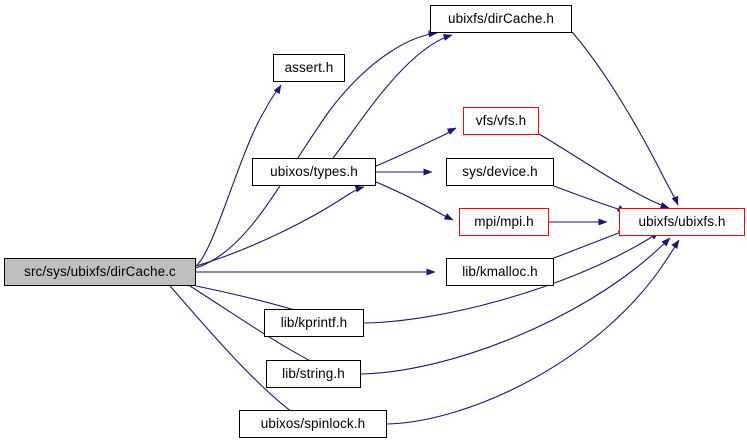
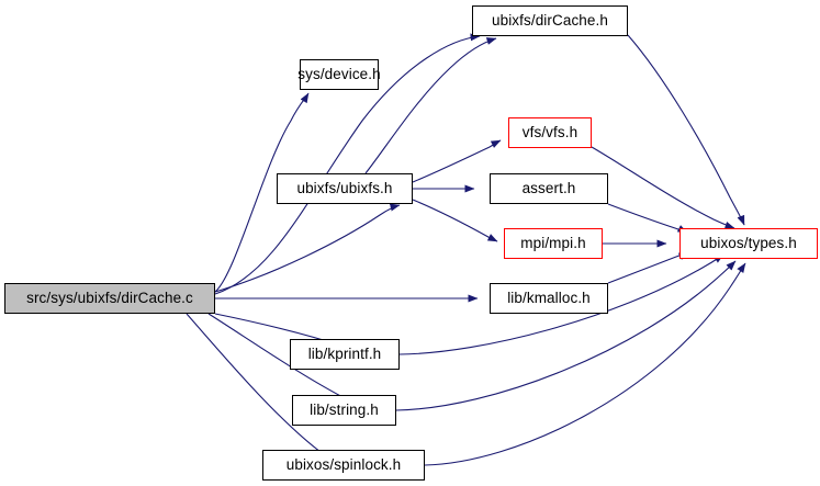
  ubixfs/dirCache.h
- assert.h
+ sys/device.h
  vfs/vfs.h
- ubixos/types.h
+ ubixfs/ubixfs.h
- sys/device.h
+ assert.h
  mpi/mpi.h
- ubixfs/ubixfs.h
+ ubixos/types.h
  src/sys/ubixfs/dirCache.c
  lib/kmalloc.h
  lib/kprintf.h
  lib/string.h
  ubixos/spinlock.h
